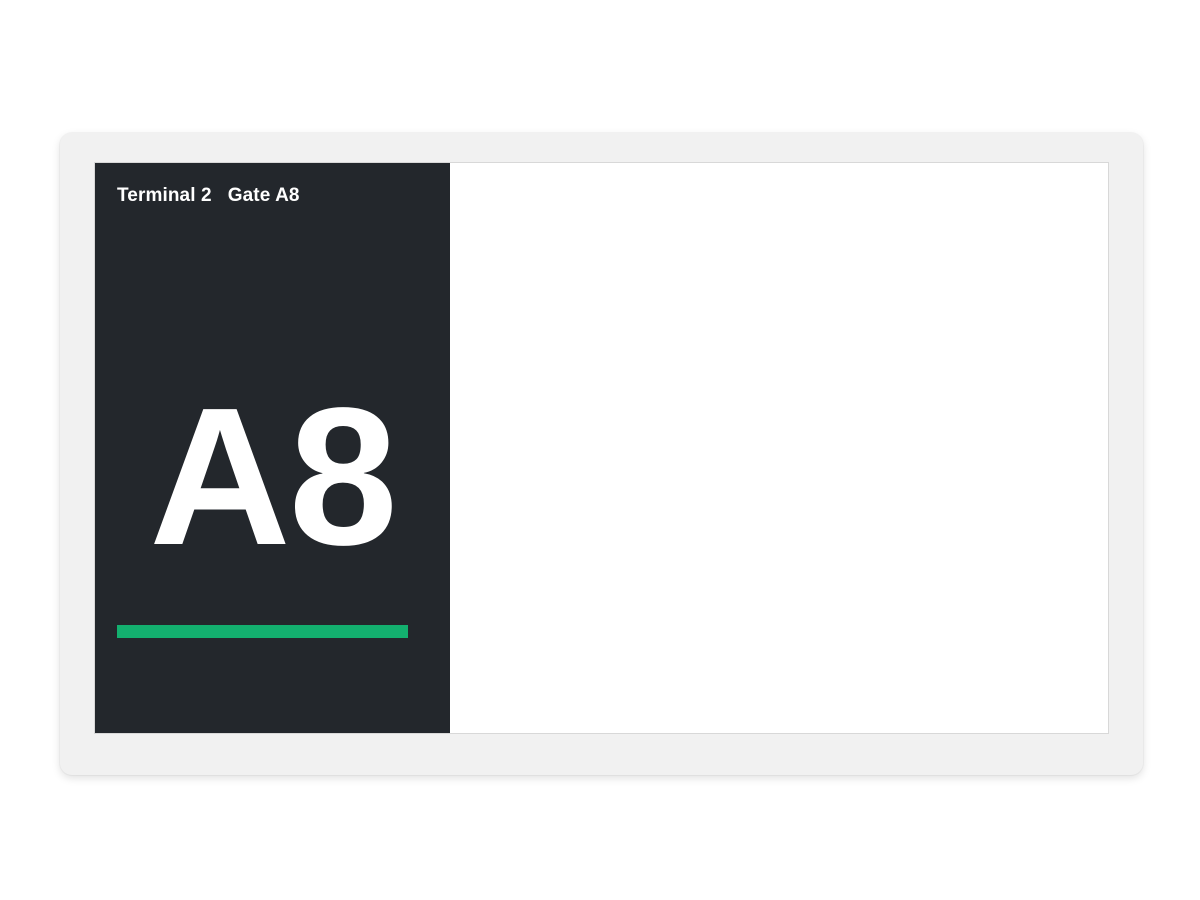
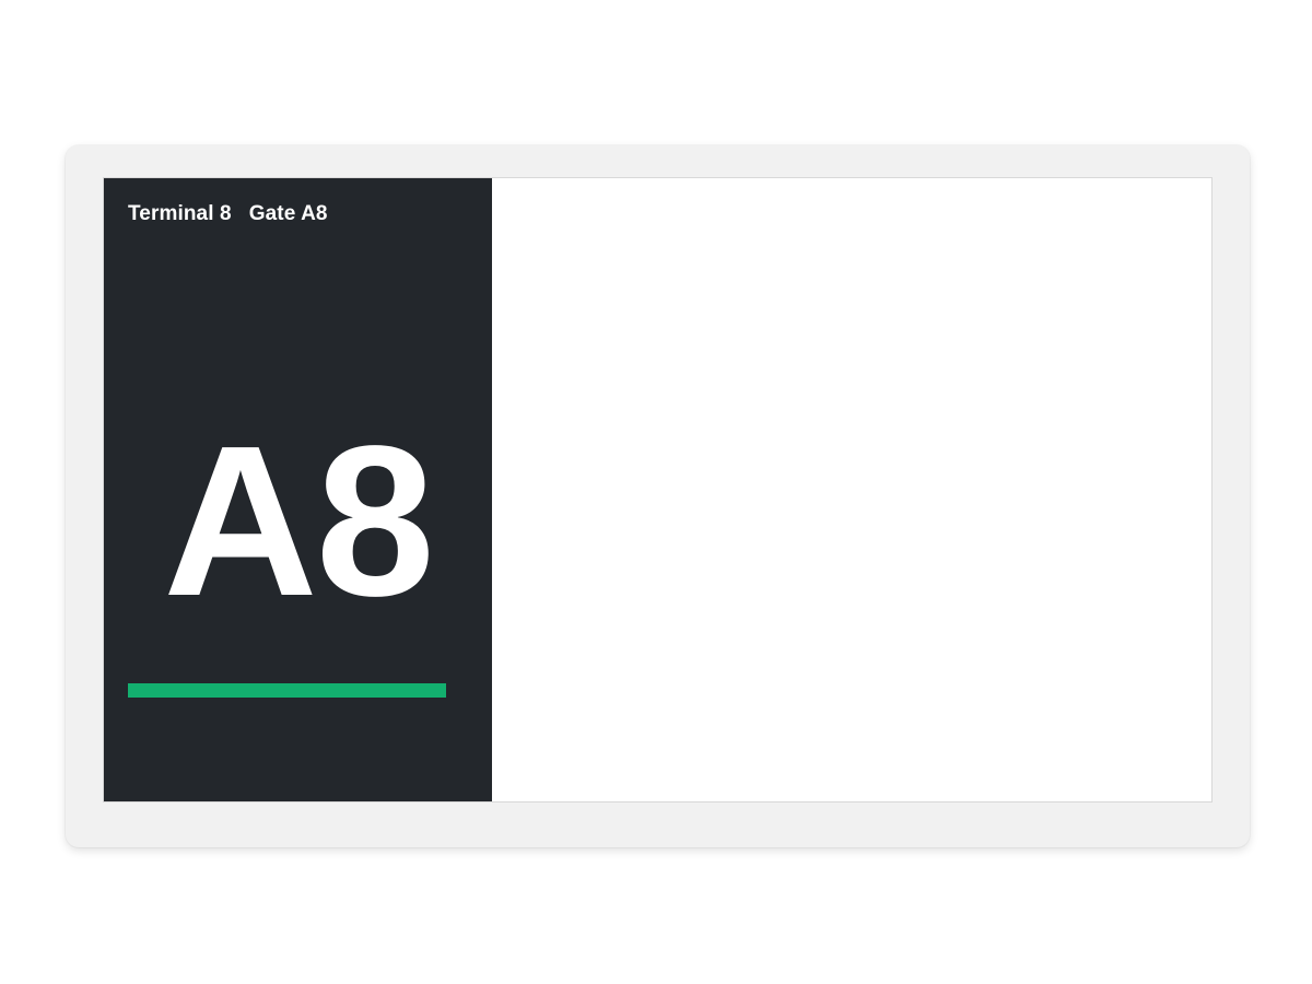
- Terminal 2 Gate A8
+ Terminal 8 Gate A8
  A8
